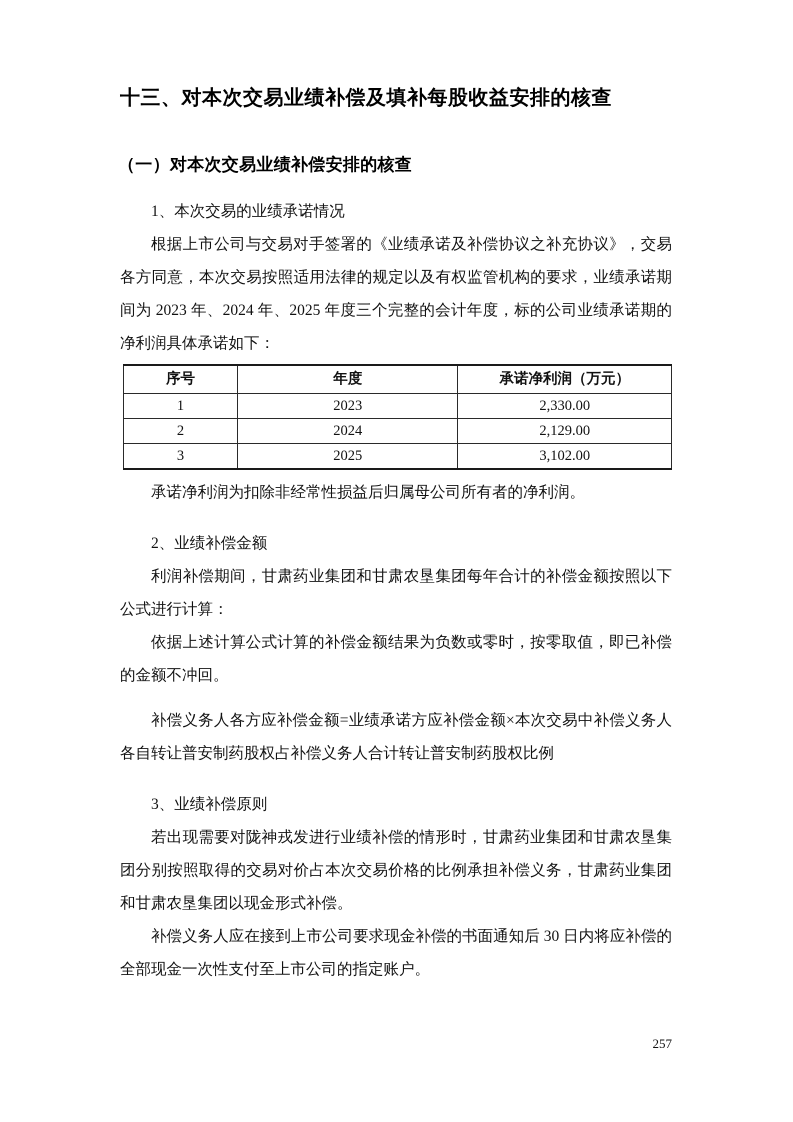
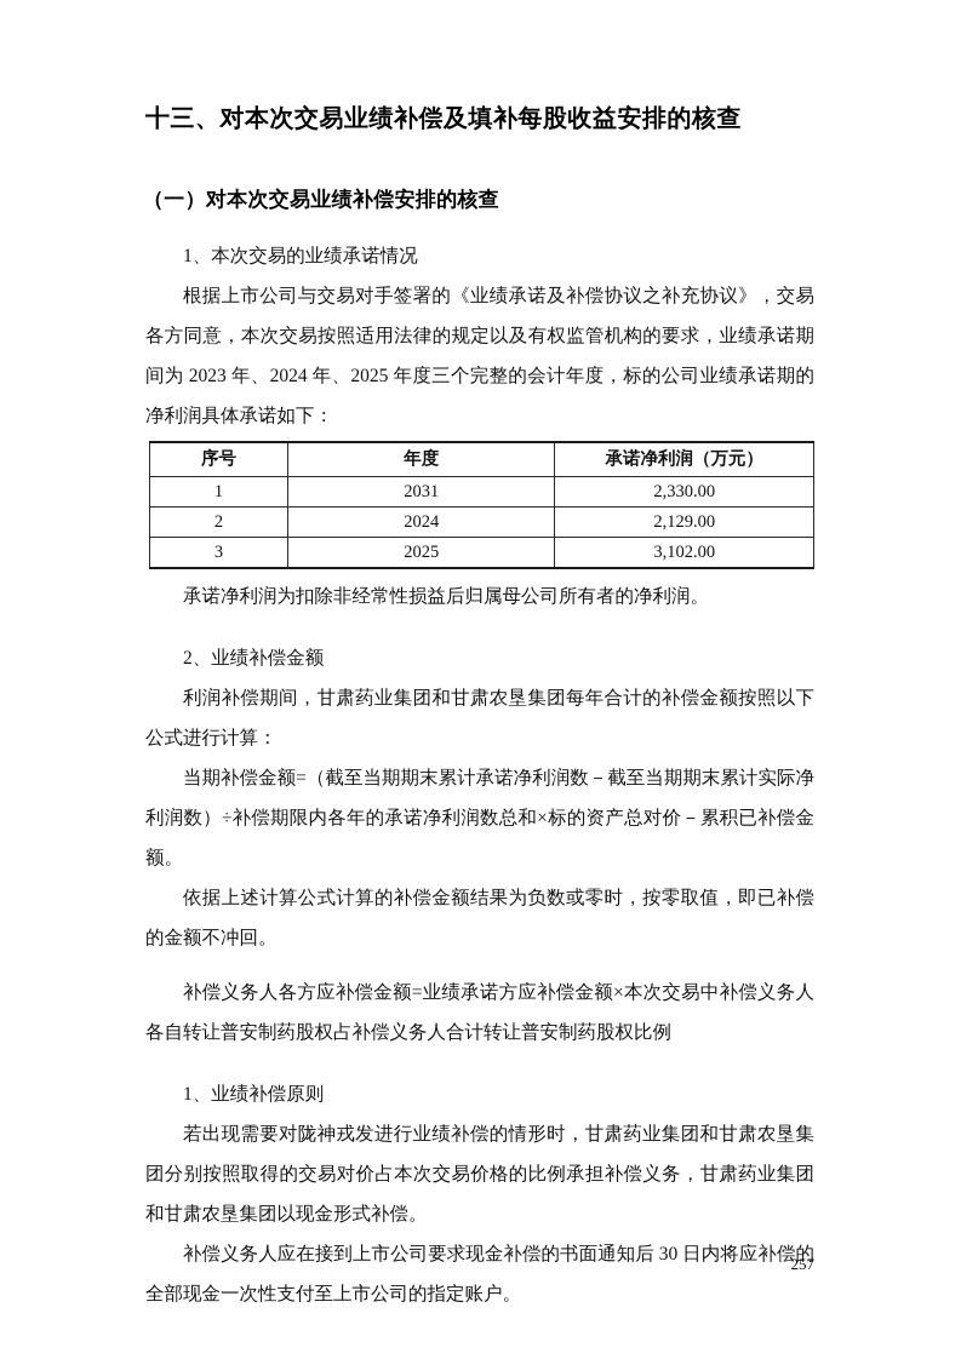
  十三、对本次交易业绩补偿及填补每股收益安排的核查
  （一）对本次交易业绩补偿安排的核查
  1、本次交易的业绩承诺情况
  根据上市公司与交易对手签署的《业绩承诺及补偿协议之补充协议》，交易各方同意，本次交易按照适用法律的规定以及有权监管机构的要求，业绩承诺期间为 2023 年、2024 年、2025 年度三个完整的会计年度，标的公司业绩承诺期的净利润具体承诺如下：
  序号	年度	承诺净利润（万元）
- 1	2023	2,330.00
+ 1	2031	2,330.00
  2	2024	2,129.00
  3	2025	3,102.00
  承诺净利润为扣除非经常性损益后归属母公司所有者的净利润。
  2、业绩补偿金额
  利润补偿期间，甘肃药业集团和甘肃农垦集团每年合计的补偿金额按照以下公式进行计算：
+ 当期补偿金额=（截至当期期末累计承诺净利润数－截至当期期末累计实际净利润数）÷补偿期限内各年的承诺净利润数总和×标的资产总对价－累积已补偿金额。
  依据上述计算公式计算的补偿金额结果为负数或零时，按零取值，即已补偿的金额不冲回。
  补偿义务人各方应补偿金额=业绩承诺方应补偿金额×本次交易中补偿义务人各自转让普安制药股权占补偿义务人合计转让普安制药股权比例
- 3、业绩补偿原则
+ 1、业绩补偿原则
  若出现需要对陇神戎发进行业绩补偿的情形时，甘肃药业集团和甘肃农垦集团分别按照取得的交易对价占本次交易价格的比例承担补偿义务，甘肃药业集团和甘肃农垦集团以现金形式补偿。
  补偿义务人应在接到上市公司要求现金补偿的书面通知后 30 日内将应补偿的全部现金一次性支付至上市公司的指定账户。
  257
